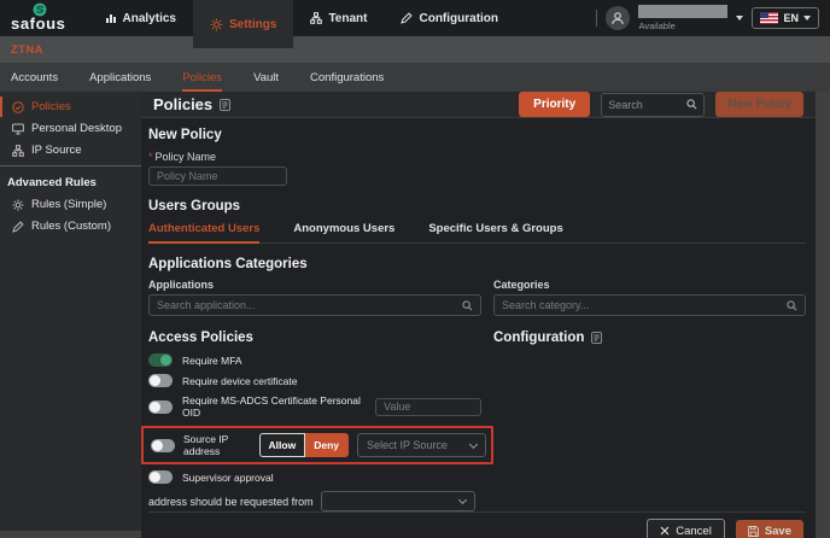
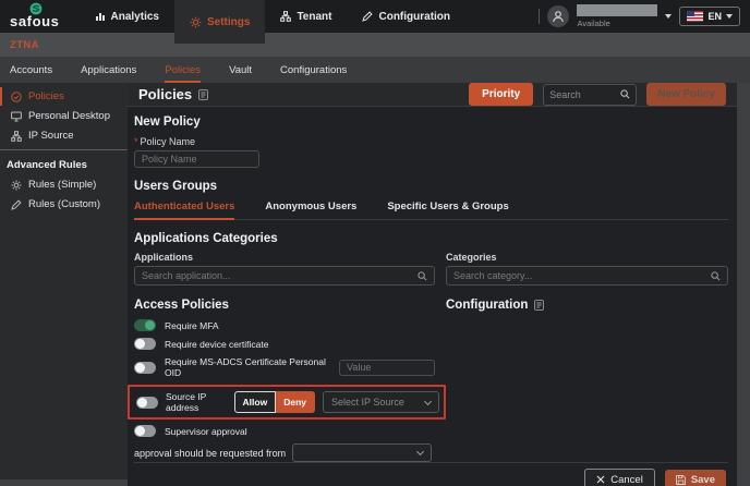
  safous
  Analytics
  Settings
  Tenant
  Configuration
  Available
  EN
  ZTNA
  Accounts
  Applications
  Policies
  Vault
  Configurations
  Policies
  Personal Desktop
  IP Source
  Advanced Rules
  Rules (Simple)
  Rules (Custom)
  Policies
  Priority
  Search
  New Policy
  New Policy
  * Policy Name
  Policy Name
  Users Groups
  Authenticated Users
  Anonymous Users
  Specific Users & Groups
  Applications Categories
  Applications
  Search application...
  Categories
  Search category...
  Access Policies
  Require MFA
  Require device certificate
  Require MS-ADCS Certificate Personal OID
  Value
  Source IP address
  Allow
  Deny
  Select IP Source
  Supervisor approval
- address should be requested from
+ approval should be requested from
  Configuration
  Cancel
  Save
